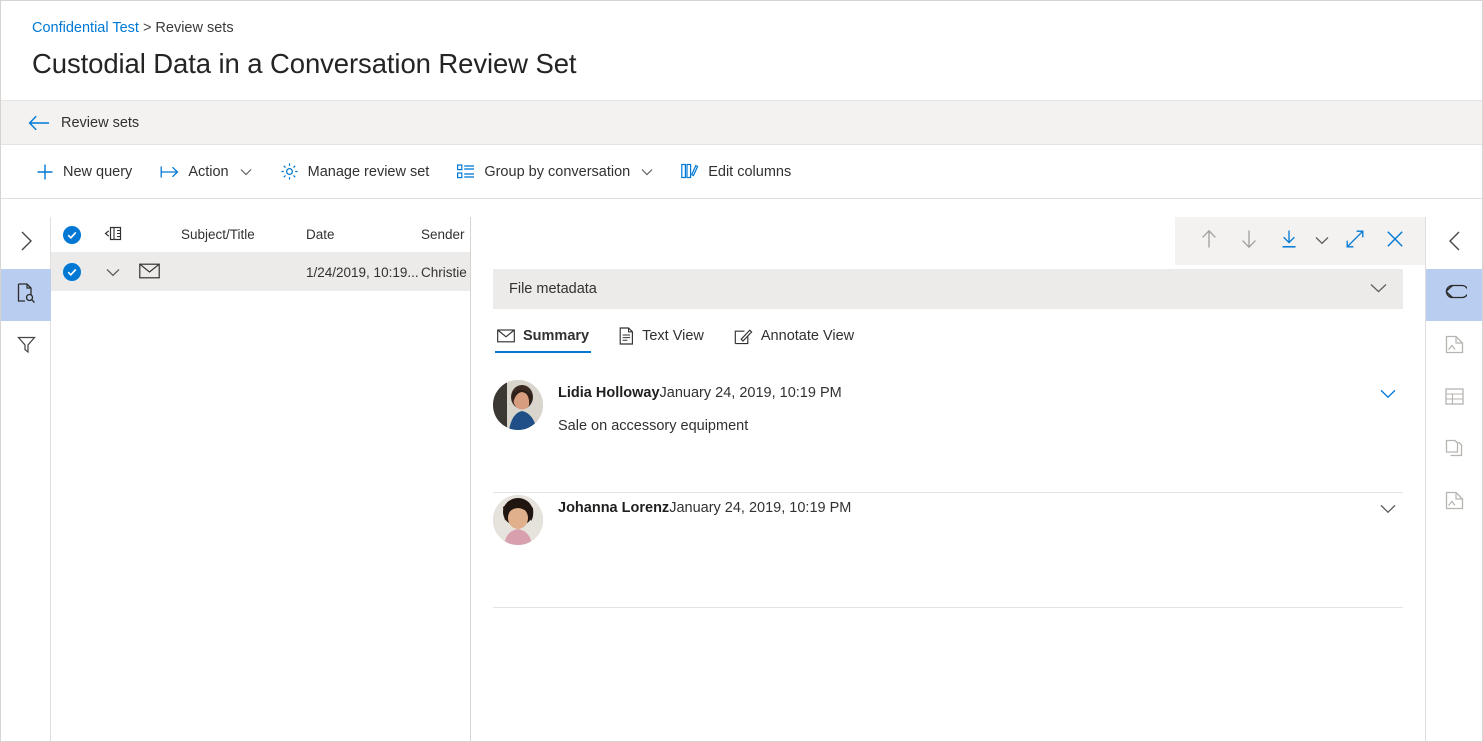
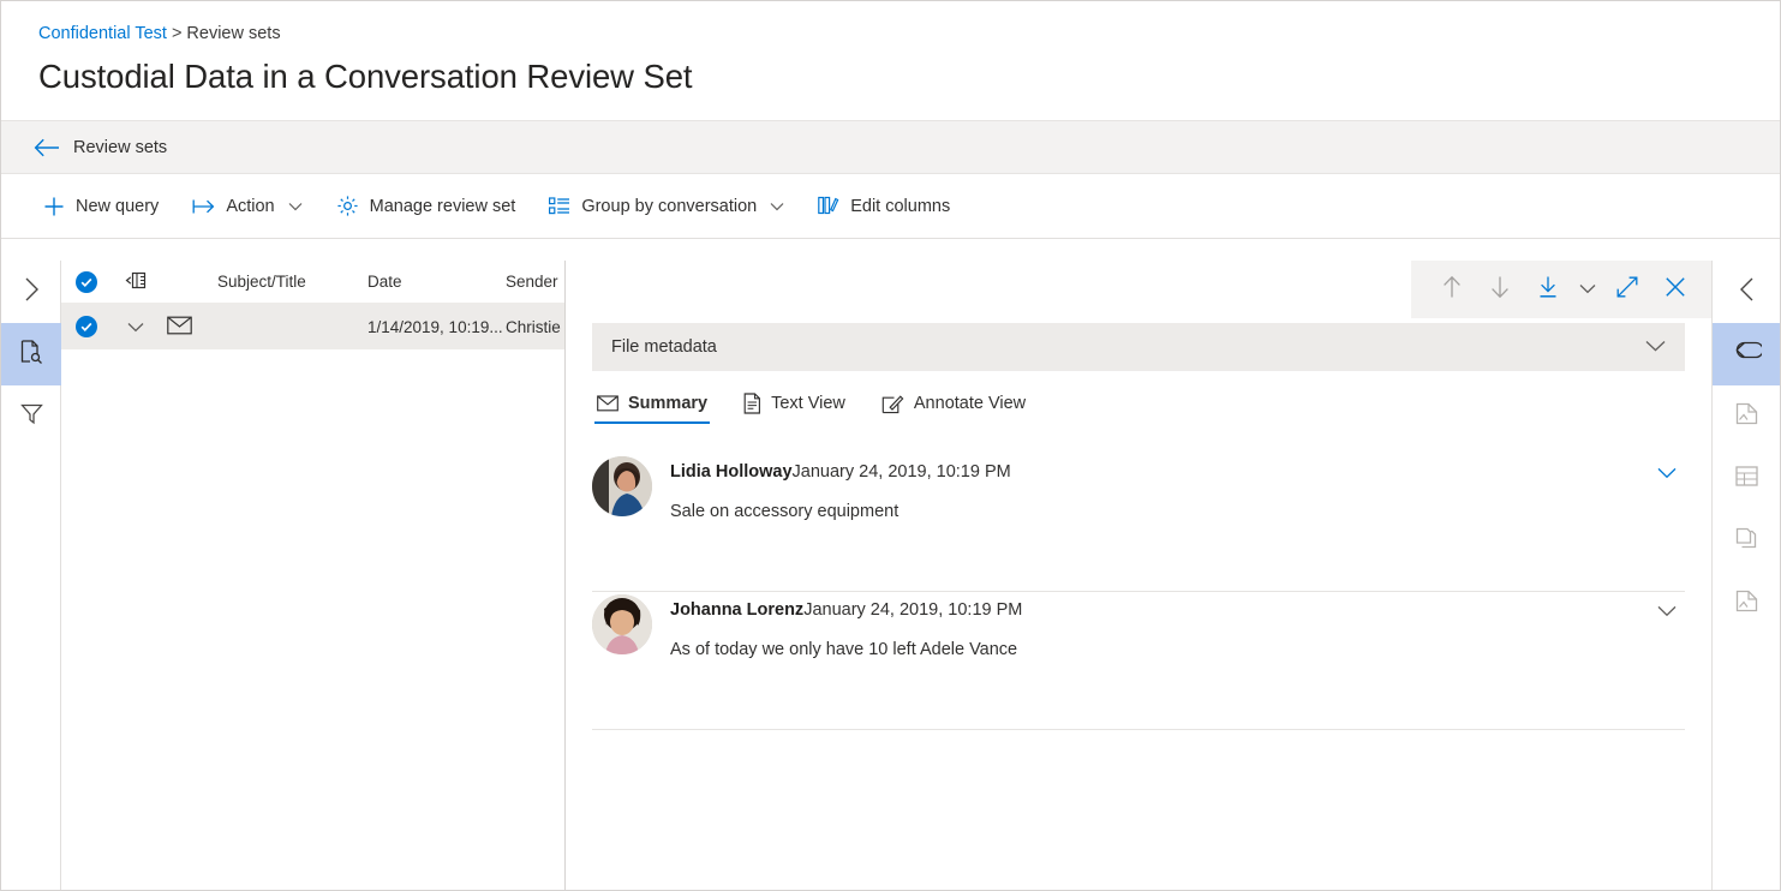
  Confidential Test > Review sets
  Custodial Data in a Conversation Review Set
  Review sets
  New query
  Action
  Manage review set
  Group by conversation
  Edit columns
  Subject/Title
  Date
  Sender
- 1/24/2019, 10:19...
+ 1/14/2019, 10:19...
  Christie
  File metadata
  Summary
  Text View
  Annotate View
  Lidia HollowayJanuary 24, 2019, 10:19 PM
  Sale on accessory equipment
  Johanna LorenzJanuary 24, 2019, 10:19 PM
+ As of today we only have 10 left Adele Vance
